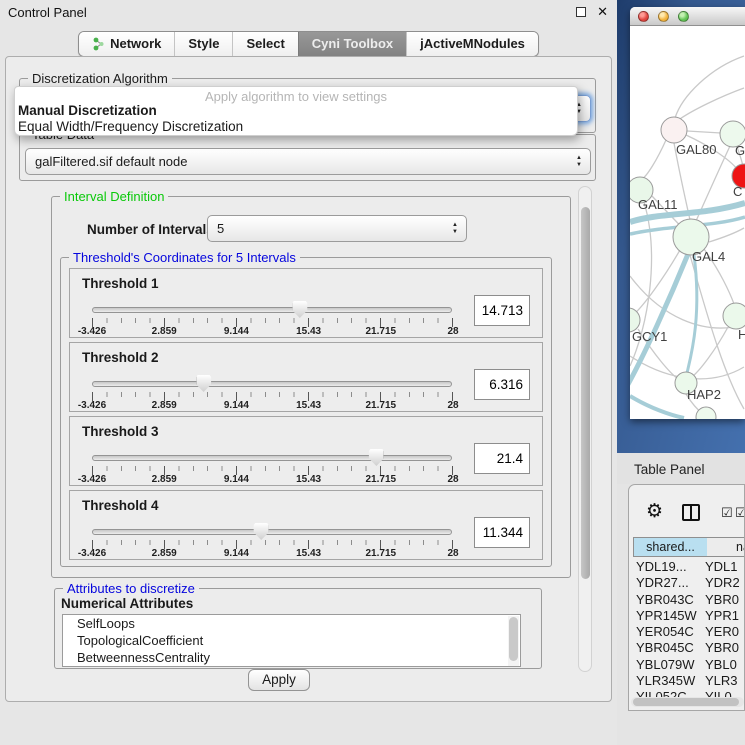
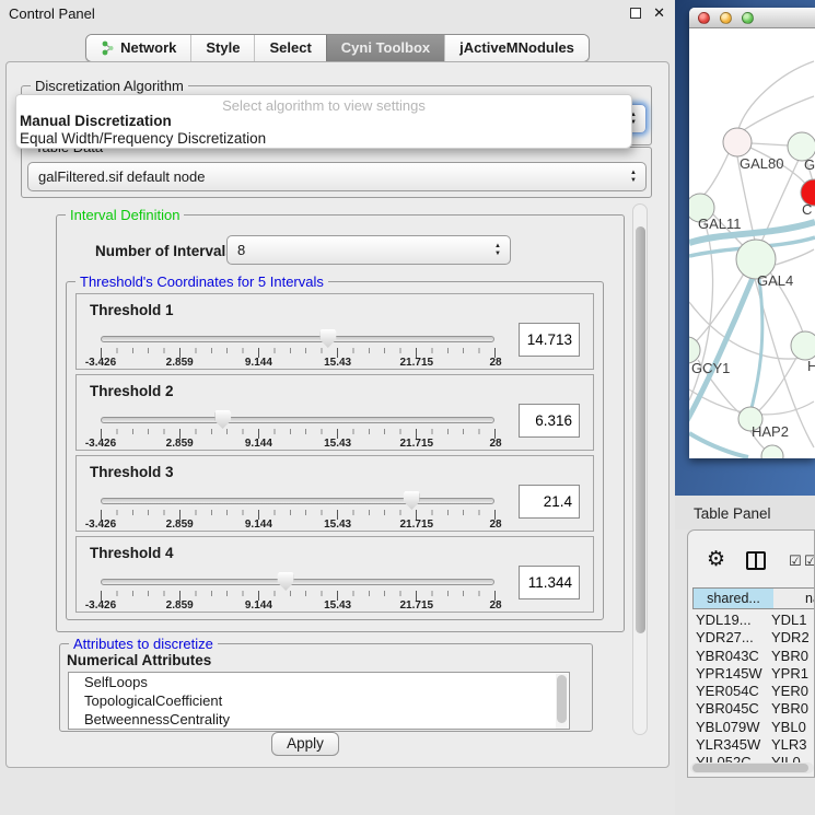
  Control Panel
  ✕
  Network
  Style
  Select
  Cyni Toolbox
  jActiveMNodules
  Discretization Algorithm
- Apply algorithm to view settings
+ Select algorithm to view settings
  Manual Discretization
  Equal Width/Frequency Discretization
  galFiltered.sif default node
  Interval Definition
  Number of Interval
- 5
+ 8
  Threshold's Coordinates for 5 Intervals
  Threshold 1
  -3.426
  2.859
  9.144
  15.43
  21.715
  28
  14.713
  Threshold 2
  -3.426
  2.859
  9.144
  15.43
  21.715
  28
  6.316
  Threshold 3
  -3.426
  2.859
  9.144
  15.43
  21.715
  28
  21.4
  Threshold 4
  -3.426
  2.859
  9.144
  15.43
  21.715
  28
  11.344
  Attributes to discretize
  Numerical Attributes
  SelfLoops
  TopologicalCoefficient
  BetweennessCentrality
  Apply
  GAL80
  GAL11
  C
  GAL4
  GCY1
  H
  HAP2
  Table Panel
  ⚙
  ☑
  ☑
  shared...
  YDL19... YDL1
  YDR27... YDR2
  YBR043C YBR0
  YPR145W YPR1
  YER054C YER0
  YBR045C YBR0
  YBL079W YBL0
  YLR345W YLR3
